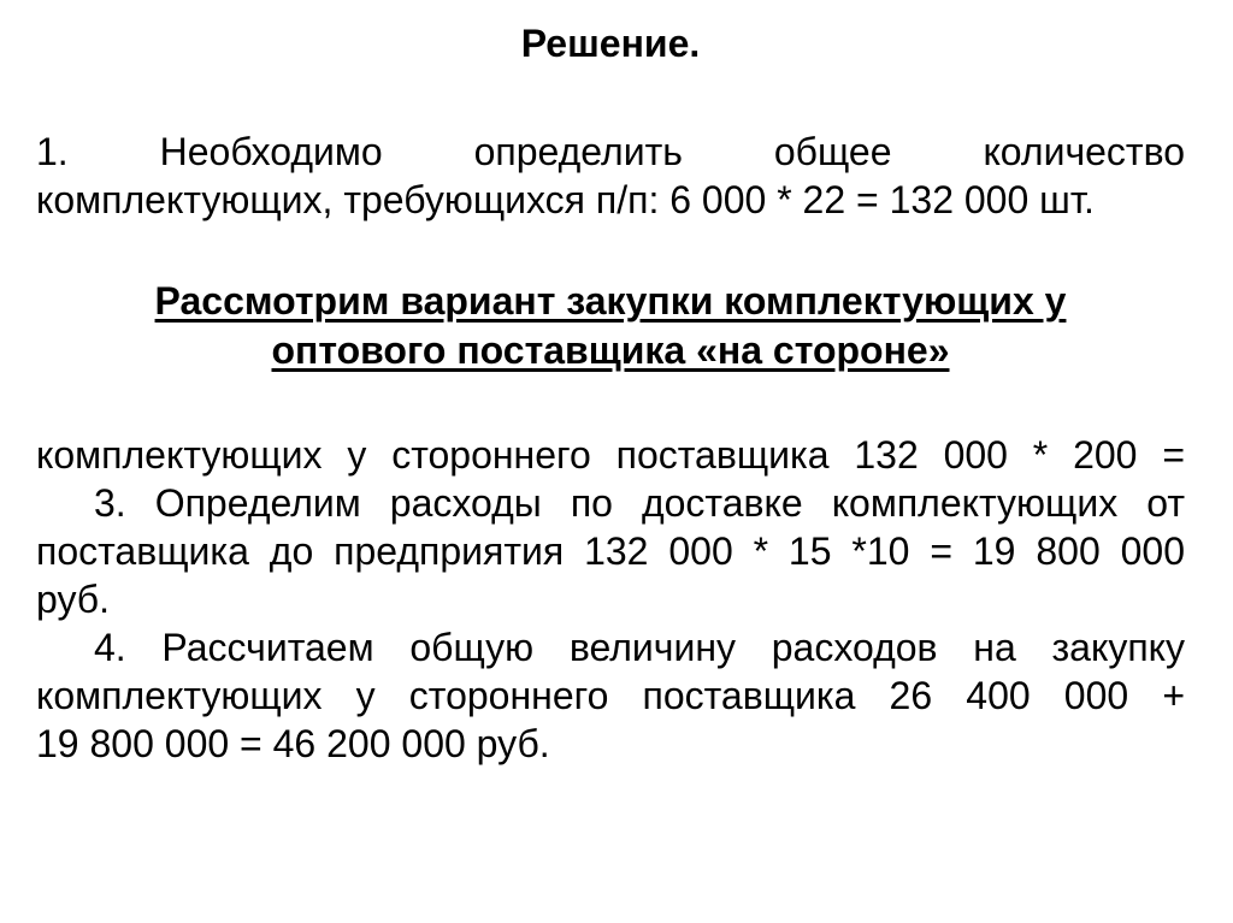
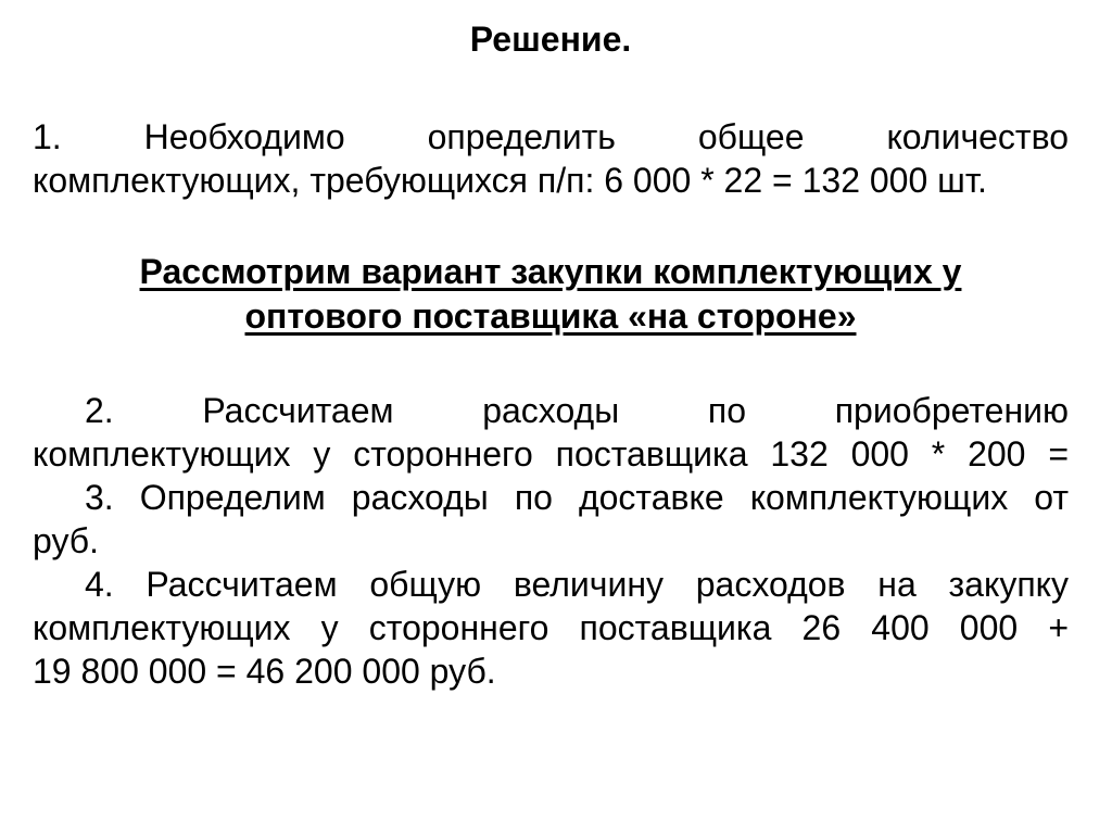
  Решение.
  1. Необходимо определить общее количество
  комплектующих, требующихся п/п: 6 000 * 22 = 132 000 шт.
  Рассмотрим вариант закупки комплектующих у
  оптового поставщика «на стороне»
+ 2. Рассчитаем расходы по приобретению
  комплектующих у стороннего поставщика 132 000 * 200 =
  3. Определим расходы по доставке комплектующих от
- поставщика до предприятия 132 000 * 15 *10 = 19 800 000
  руб.
  4. Рассчитаем общую величину расходов на закупку
  комплектующих у стороннего поставщика 26 400 000 +
  19 800 000 = 46 200 000 руб.
